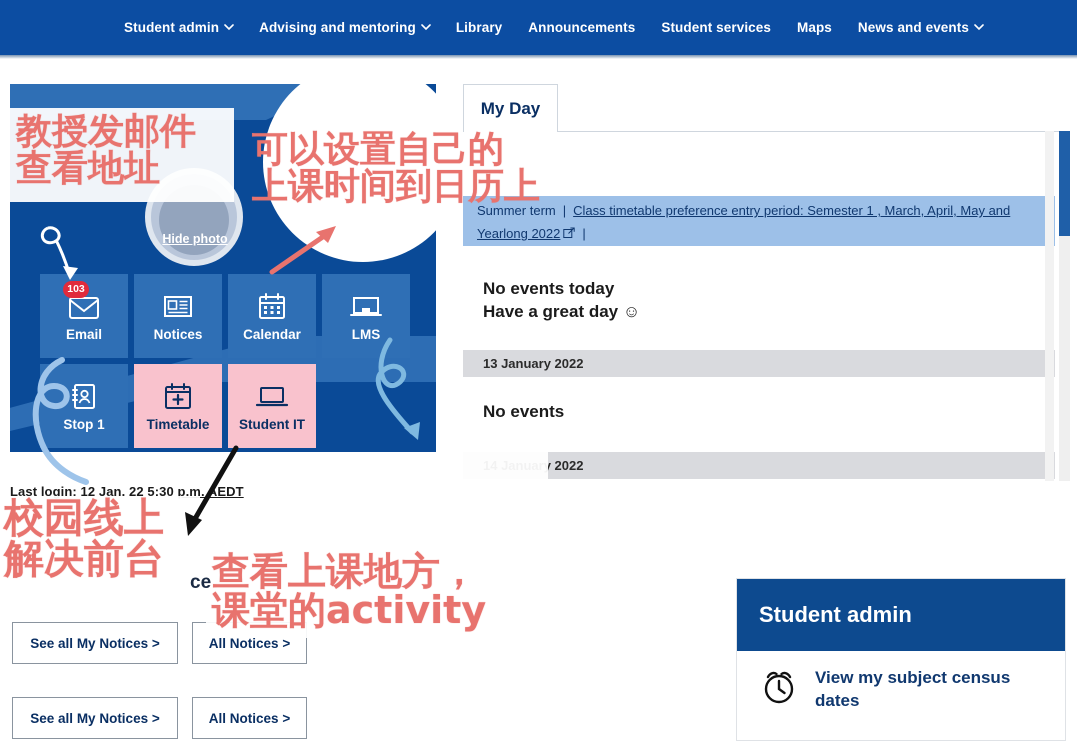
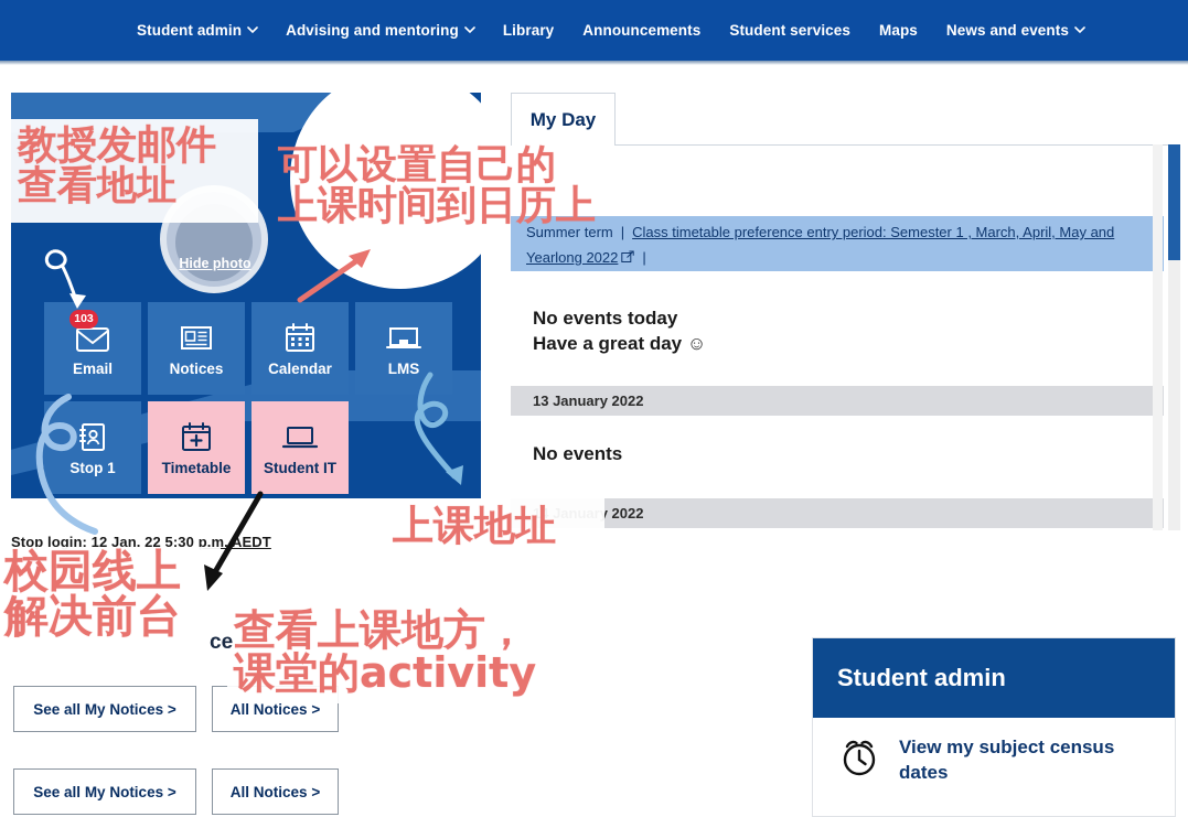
  Student admin
  Advising and mentoring
  Library
  Announcements
  Student services
  Maps
  News and events
  Hide photo
  103
  Email
  Notices
  Calendar
  LMS
  Stop 1
  Timetable
  Student IT
- Last login: 12 Jan. 22 5:30 p.m.EDT
+ Stop login: 12 Jan. 22 5:30 p.m. AEDT
  My Day
  Summer term | Class timetable preference entry period: Semester 1 , March, April, May and Yearlong 2022 |
  No events today
  Have a great day ☺
  13 January 2022
  No events
  See all My Notices >
  All Notices >
  See all My Notices >
  All Notices >
  Student admin
  View my subject census dates
  ce
  教授发邮件
  查看地址
  可以设置自己的
  上课时间到日历上
+ 上课地址
  校园线上
  解决前台
  查看上课地方，
  课堂的activity
